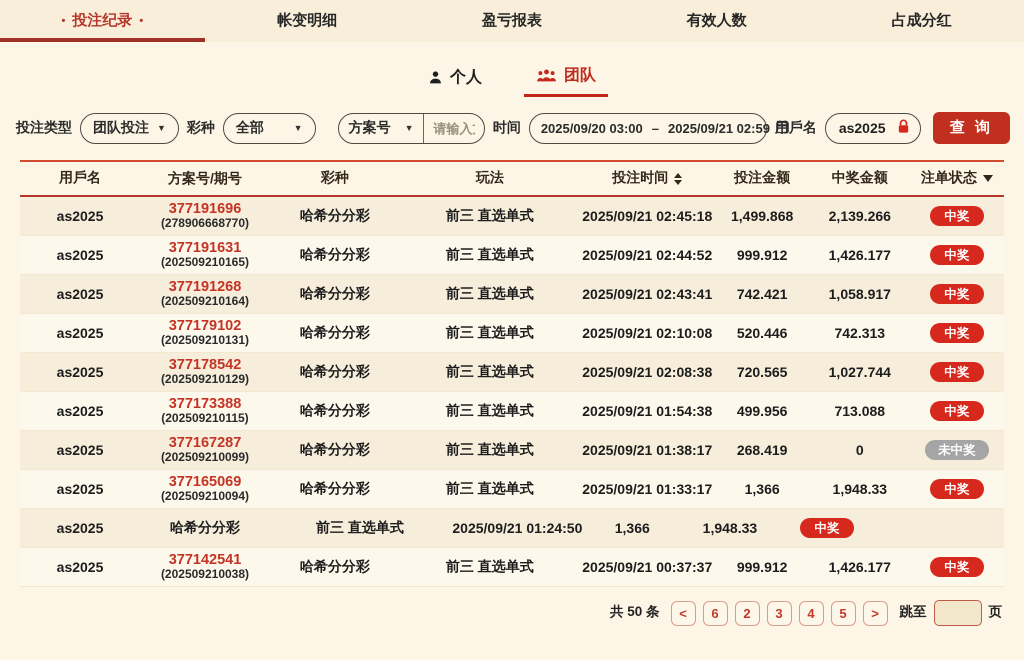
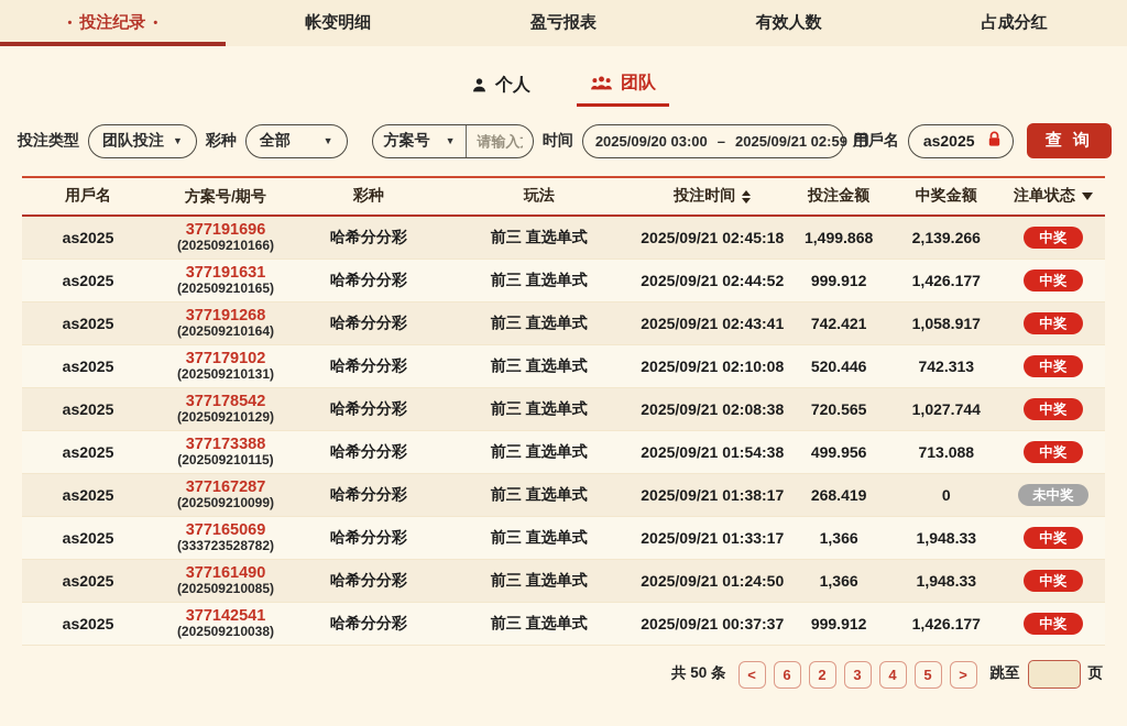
  •
  投注纪录
  •
  帐变明细
  盈亏报表
  有效人数
  占成分红
  个人
  团队
  投注类型
  团队投注
  ▼
  彩种
  全部
  ▼
  方案号
  ▼
  时间
  2025/09/20 03:00
  –
  2025/09/21 02:59
  用戶名
  as2025
  查 询
  用戶名
  方案号/期号
  彩种
  玩法
  投注时间
  投注金额
  中奖金额
  注单状态
  as2025
  377191696
- (278906668770)
+ (202509210166)
  哈希分分彩
  前三 直选单式
  2025/09/21 02:45:18
  1,499.868
  2,139.266
  中奖
  as2025
  377191631
  (202509210165)
  哈希分分彩
  前三 直选单式
  2025/09/21 02:44:52
  999.912
  1,426.177
  中奖
  as2025
  377191268
  (202509210164)
  哈希分分彩
  前三 直选单式
  2025/09/21 02:43:41
  742.421
  1,058.917
  中奖
  as2025
  377179102
  (202509210131)
  哈希分分彩
  前三 直选单式
  2025/09/21 02:10:08
  520.446
  742.313
  中奖
  as2025
  377178542
  (202509210129)
  哈希分分彩
  前三 直选单式
  2025/09/21 02:08:38
  720.565
  1,027.744
  中奖
  as2025
  377173388
  (202509210115)
  哈希分分彩
  前三 直选单式
  2025/09/21 01:54:38
  499.956
  713.088
  中奖
  as2025
  377167287
  (202509210099)
  哈希分分彩
  前三 直选单式
  2025/09/21 01:38:17
  268.419
  0
  未中奖
  as2025
  377165069
- (202509210094)
+ (333723528782)
  哈希分分彩
  前三 直选单式
  2025/09/21 01:33:17
  1,366
  1,948.33
  中奖
  as2025
+ 377161490
+ (202509210085)
  哈希分分彩
  前三 直选单式
  2025/09/21 01:24:50
  1,366
  1,948.33
  中奖
  as2025
  377142541
  (202509210038)
  哈希分分彩
  前三 直选单式
  2025/09/21 00:37:37
  999.912
  1,426.177
  中奖
  共 50 条
  <
  6
  2
  3
  4
  5
  >
  跳至
  页
